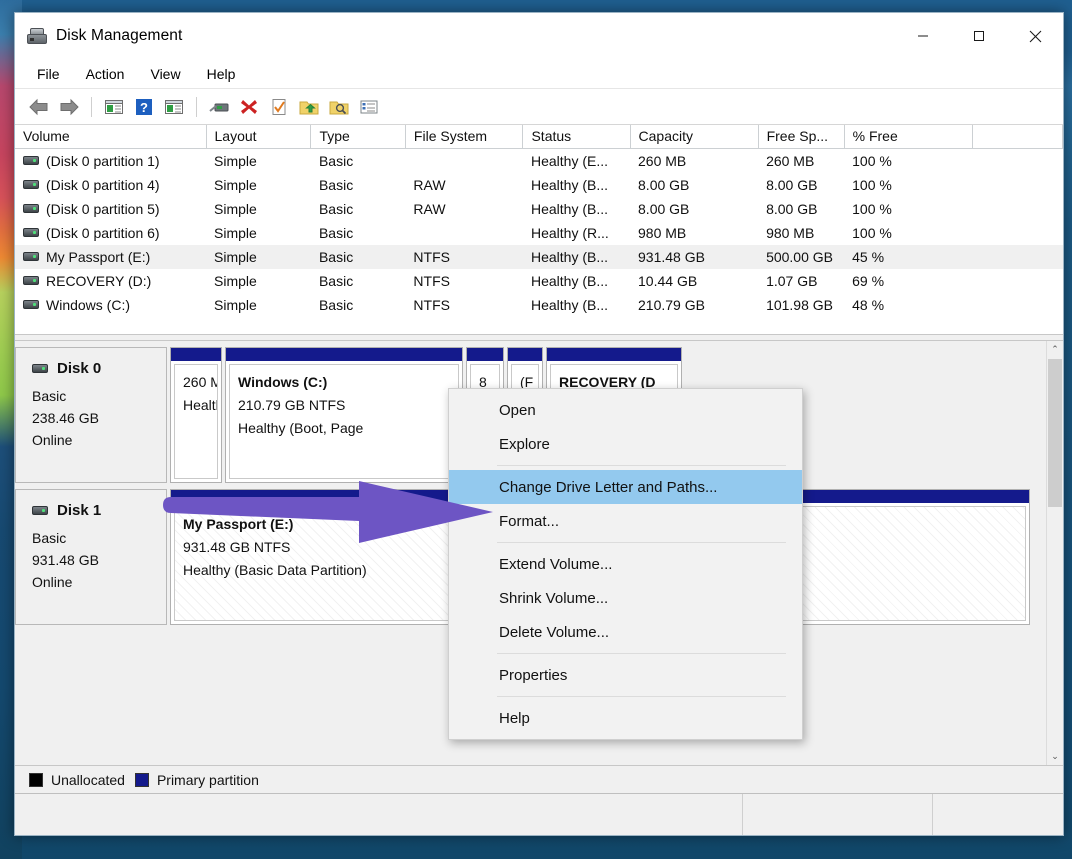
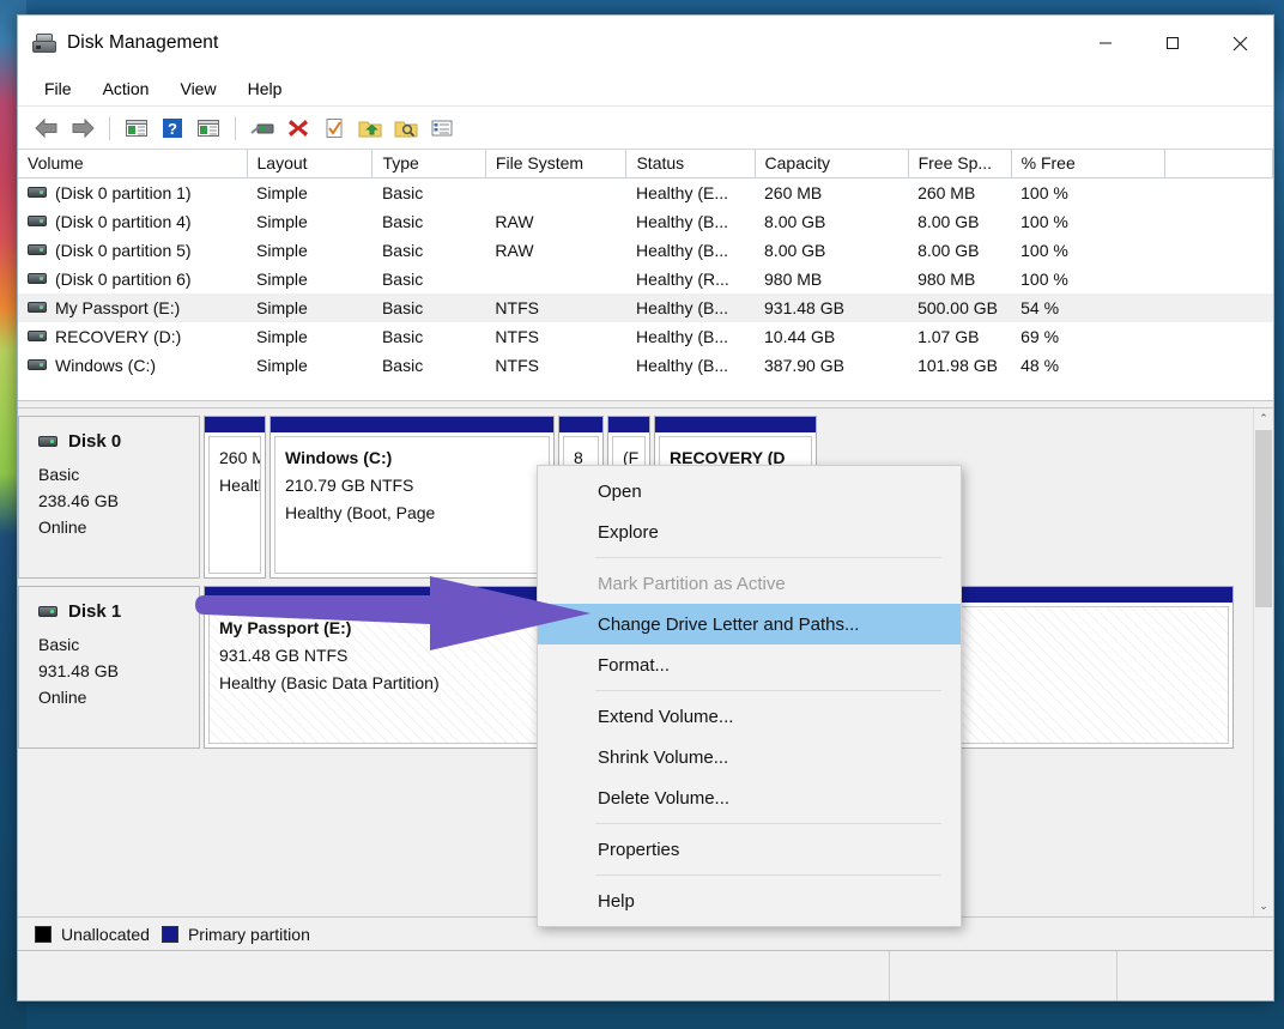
  Disk Management
  File
  Action
  View
  Help
  ?
  Volume	Layout	Type	File System	Status	Capacity	Free Sp...	% Free
  (Disk 0 partition 1)	Simple	Basic		Healthy (E...	260 MB	260 MB	100 %
  (Disk 0 partition 4)	Simple	Basic	RAW	Healthy (B...	8.00 GB	8.00 GB	100 %
  (Disk 0 partition 5)	Simple	Basic	RAW	Healthy (B...	8.00 GB	8.00 GB	100 %
  (Disk 0 partition 6)	Simple	Basic		Healthy (R...	980 MB	980 MB	100 %
- My Passport (E:)	Simple	Basic	NTFS	Healthy (B...	931.48 GB	500.00 GB	45 %
+ My Passport (E:)	Simple	Basic	NTFS	Healthy (B...	931.48 GB	500.00 GB	54 %
  RECOVERY (D:)	Simple	Basic	NTFS	Healthy (B...	10.44 GB	1.07 GB	69 %
- Windows (C:)	Simple	Basic	NTFS	Healthy (B...	210.79 GB	101.98 GB	48 %
+ Windows (C:)	Simple	Basic	NTFS	Healthy (B...	387.90 GB	101.98 GB	48 %
  Disk 0
  Basic
  238.46 GB
  Online
  260 M
  Healt
  Windows (C:)
  210.79 GB NTFS
  Healthy (Boot, Page
  8
  (F
  RECOVERY (D
  Disk 1
  Basic
  931.48 GB
  Online
  My Passport (E:)
  931.48 GB NTFS
  Healthy (Basic Data Partition)
  ⌃
  ⌄
  Unallocated
  Primary partition
  Open
  Explore
+ Mark Partition as Active
  Change Drive Letter and Paths...
  Format...
  Extend Volume...
  Shrink Volume...
  Delete Volume...
  Properties
  Help
